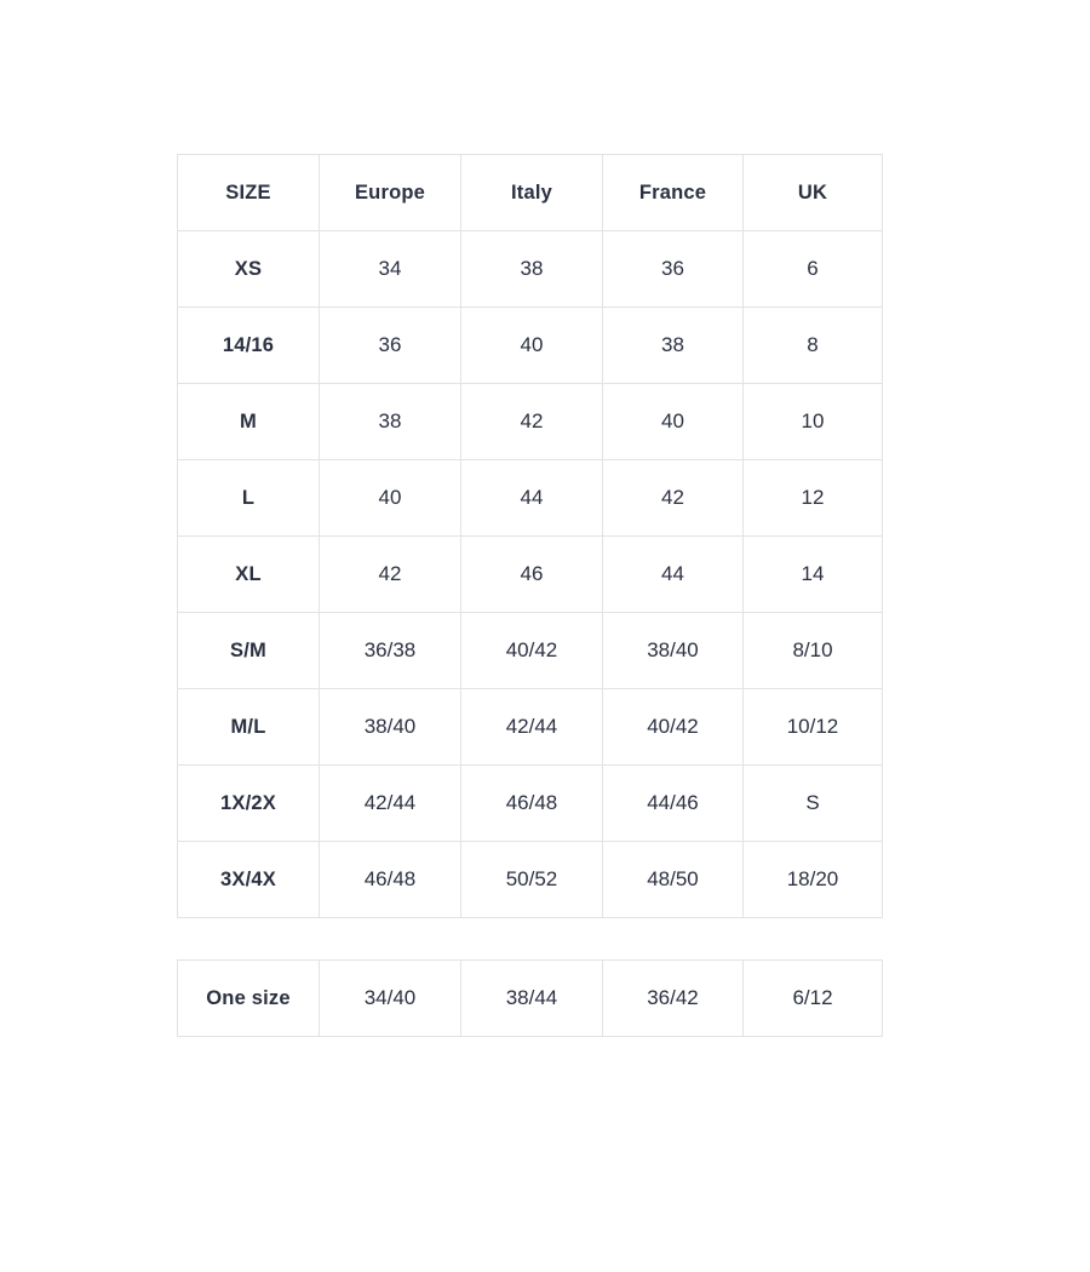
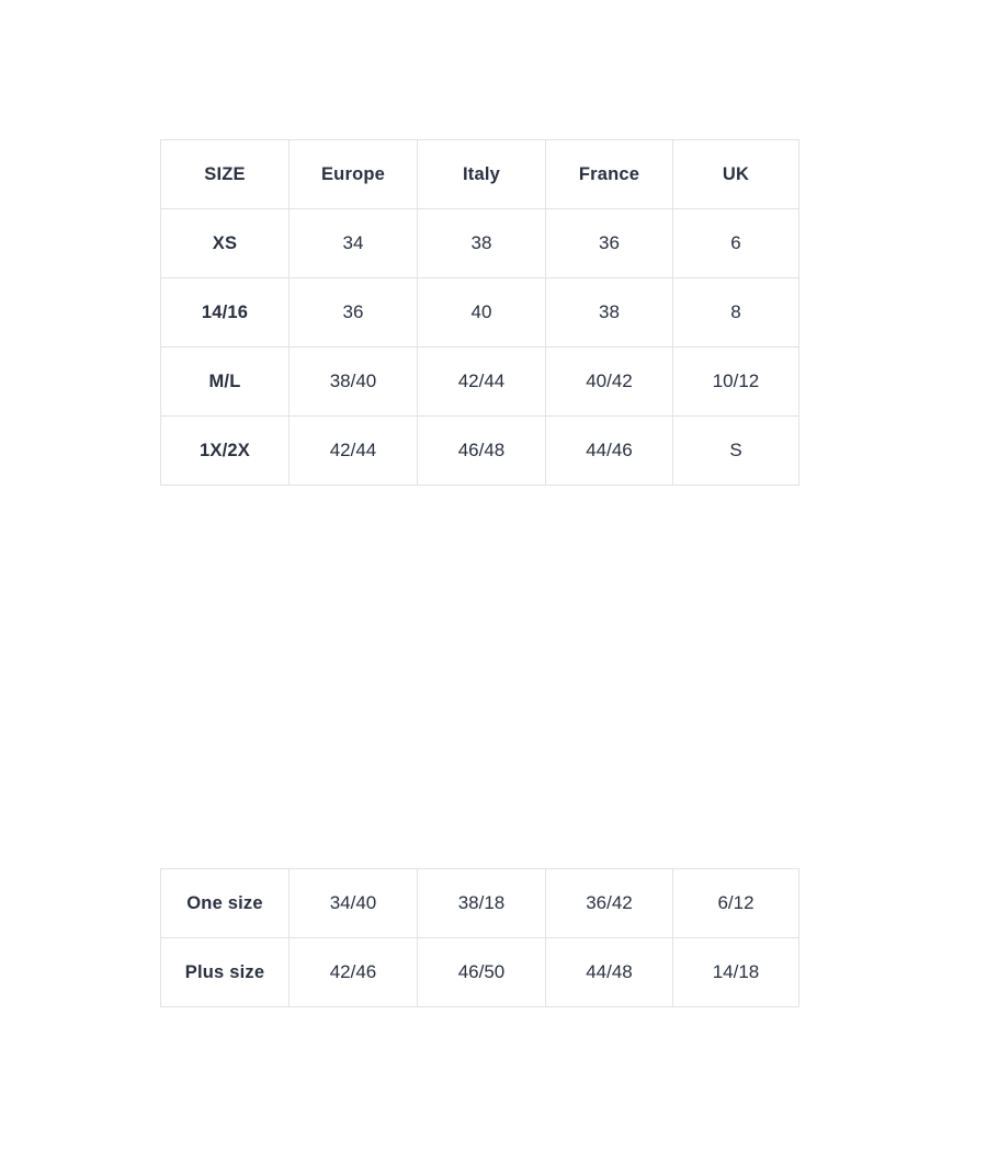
  SIZE	Europe	Italy	France	UK
  XS	34	38	36	6
  14/16	36	40	38	8
- M	38	42	40	10
- L	40	44	42	12
- XL	42	46	44	14
- S/M	36/38	40/42	38/40	8/10
  M/L	38/40	42/44	40/42	10/12
  1X/2X	42/44	46/48	44/46	S
- 3X/4X	46/48	50/52	48/50	18/20
- One size	34/40	38/44	36/42	6/12
+ One size	34/40	38/18	36/42	6/12
+ Plus size	42/46	46/50	44/48	14/18
